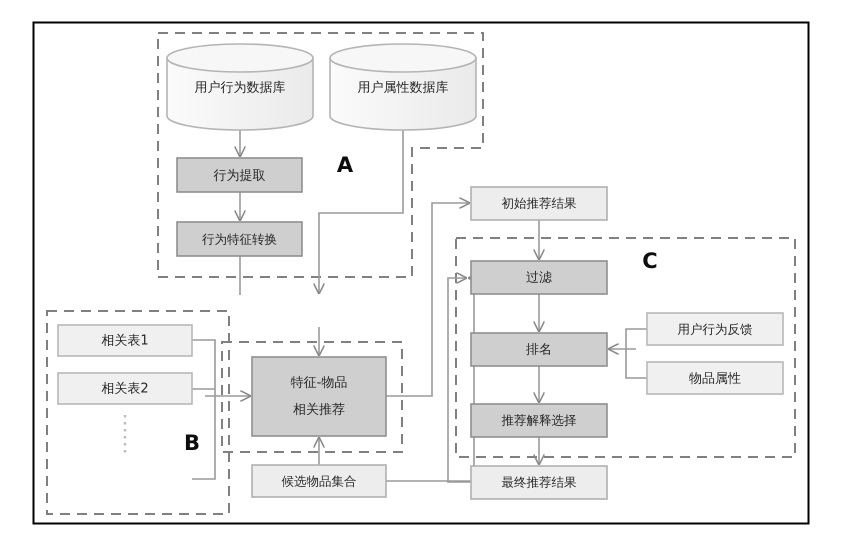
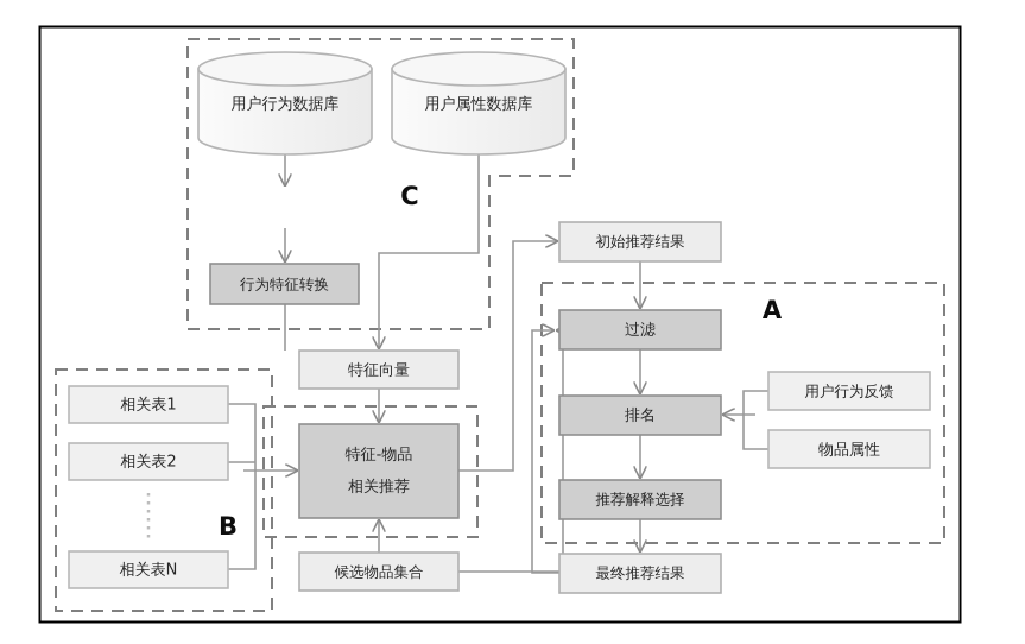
  用户行为数据库
  用户属性数据库
- 行为提取
  行为特征转换
+ 特征向量
  特征-物品
  相关推荐
  候选物品集合
  相关表1
  相关表2
+ 相关表N
  初始推荐结果
  过滤
  排名
  推荐解释选择
  最终推荐结果
  用户行为反馈
  物品属性
- A
+ C
  B
- C
+ A
